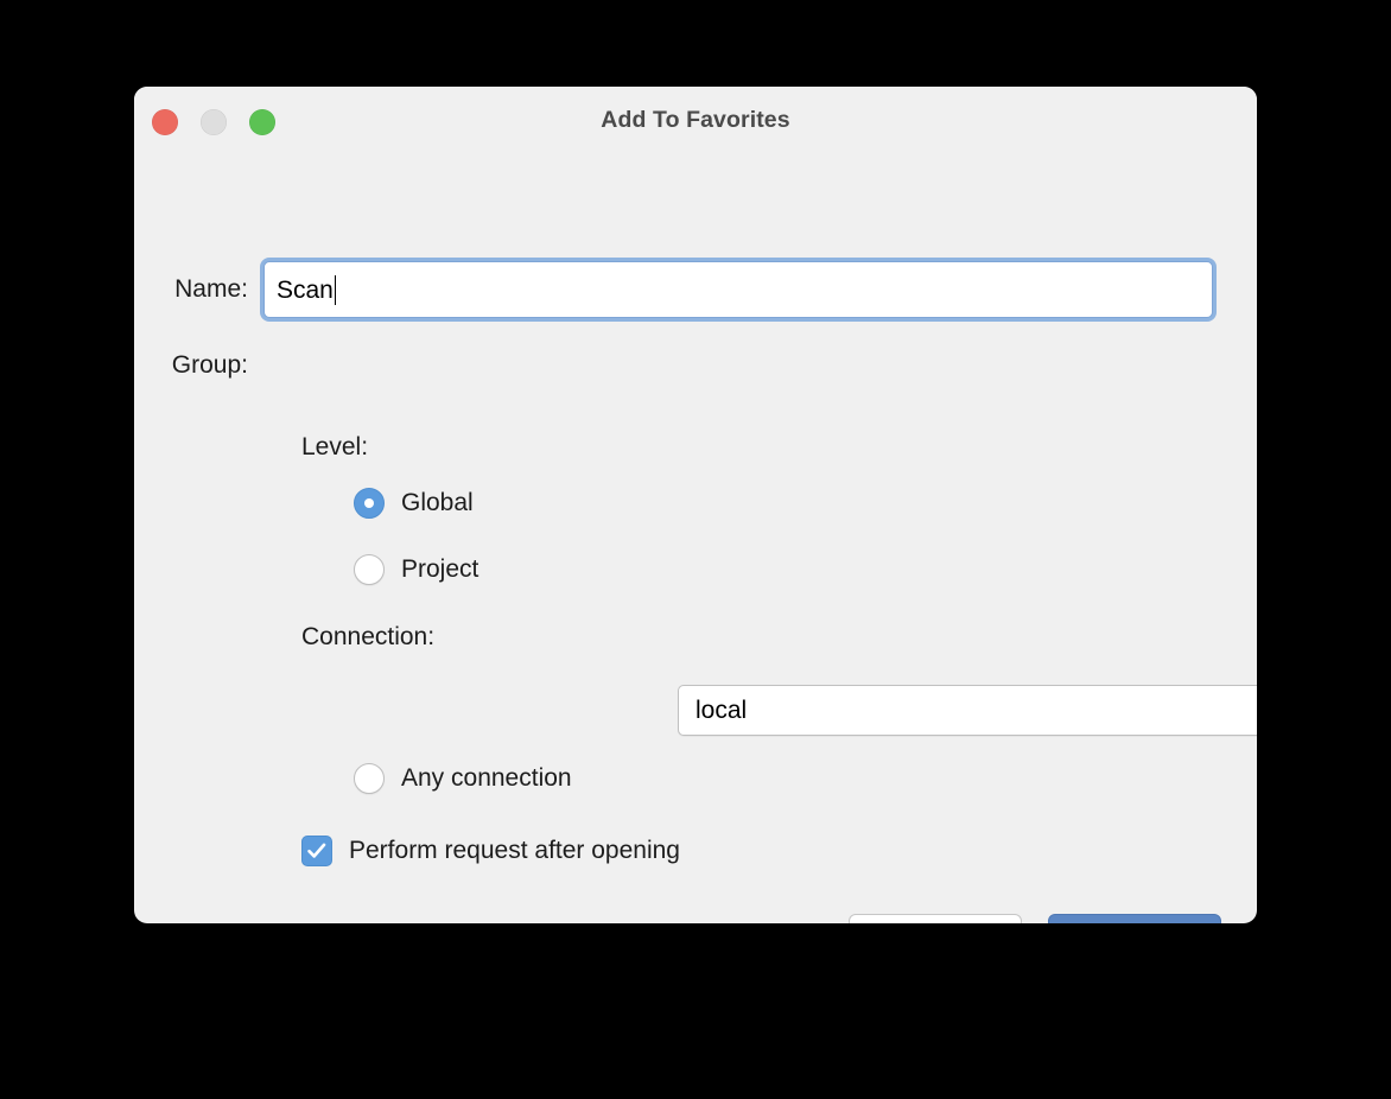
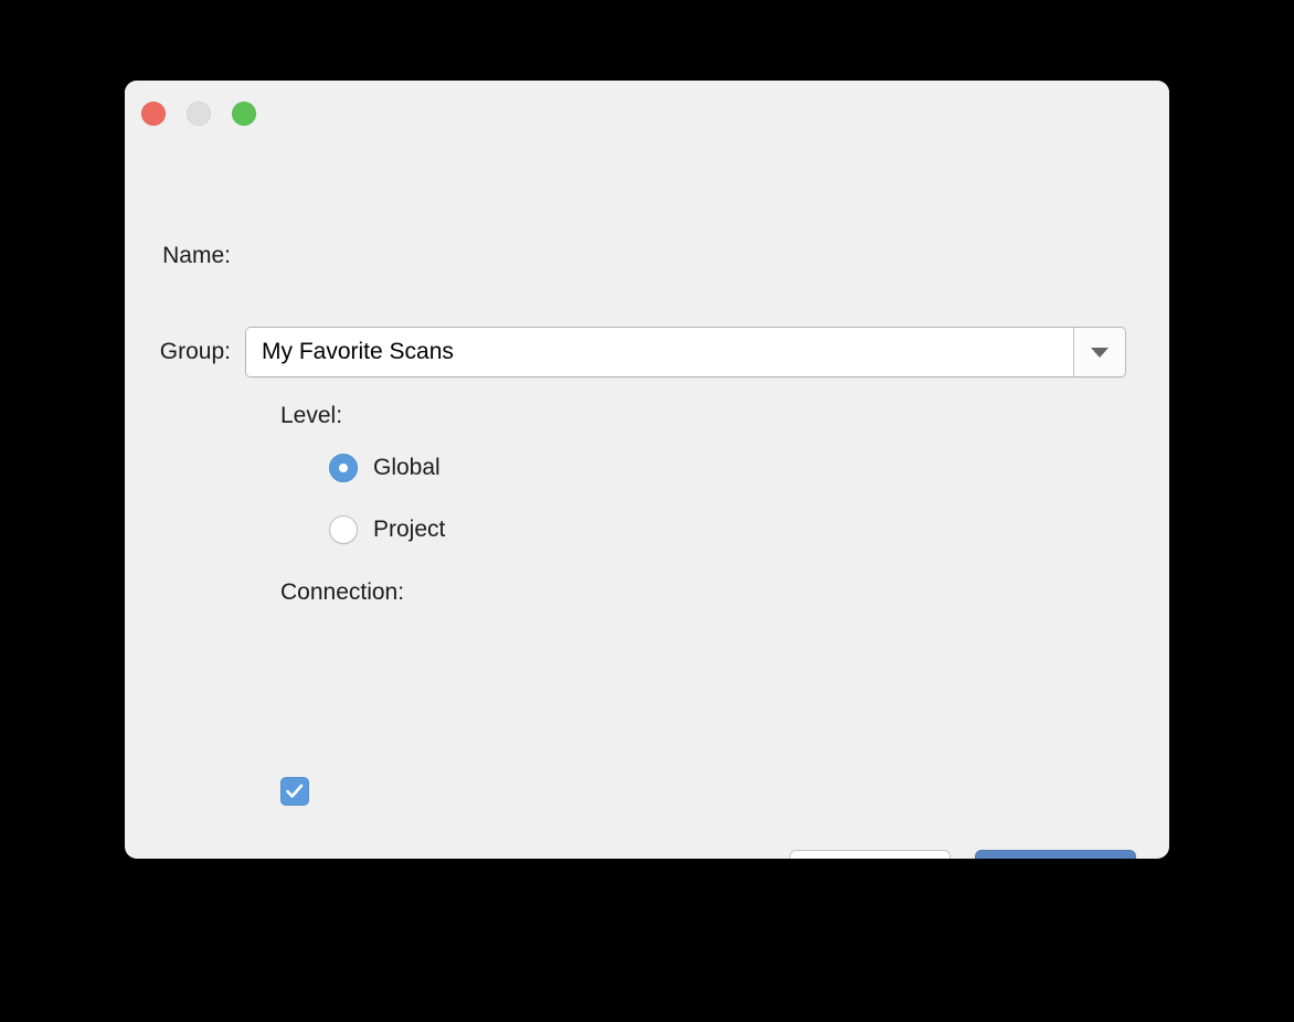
- Add To Favorites
  Name:
- Scan
  Group:
+ My Favorite Scans
  Level:
  Global
  Project
  Connection:
- local
- Any connection
- Perform request after opening
